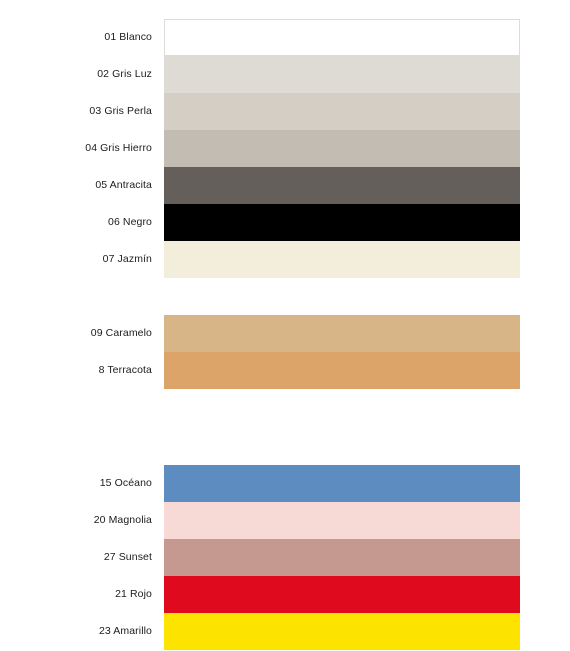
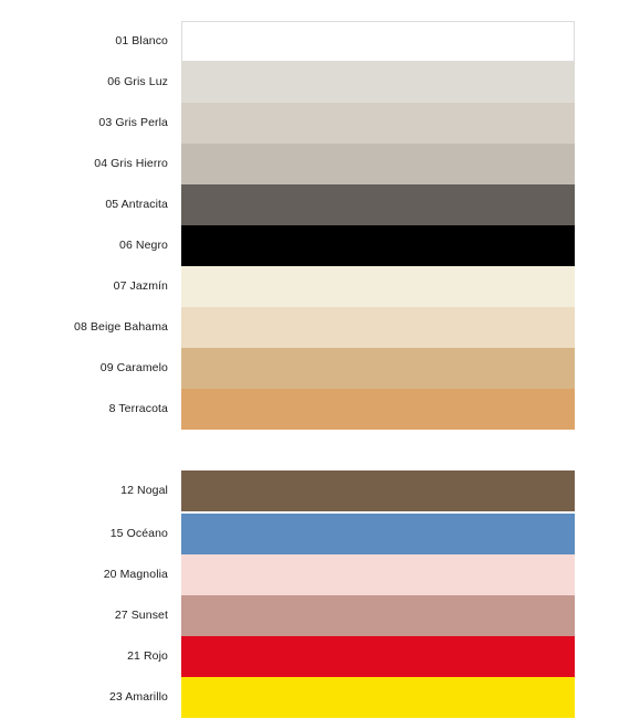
  01 Blanco
- 02 Gris Luz
+ 06 Gris Luz
  03 Gris Perla
  04 Gris Hierro
  05 Antracita
  06 Negro
  07 Jazmín
+ 08 Beige Bahama
  09 Caramelo
  8 Terracota
+ 12 Nogal
  15 Océano
  20 Magnolia
  27 Sunset
  21 Rojo
  23 Amarillo
